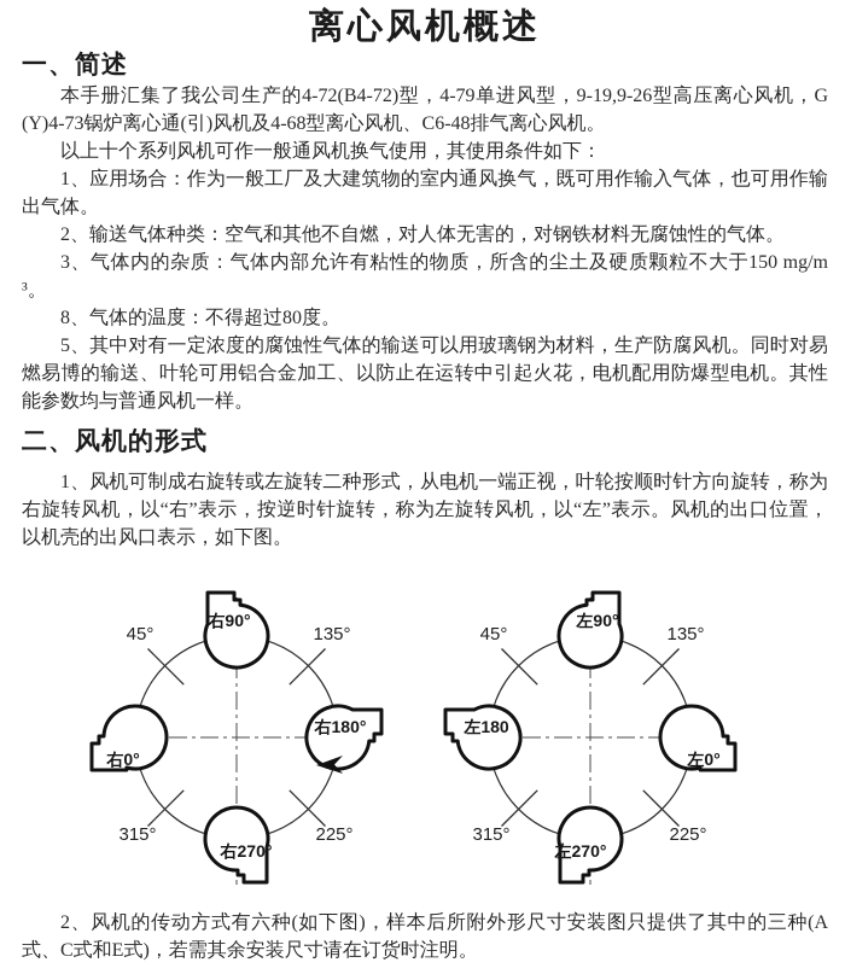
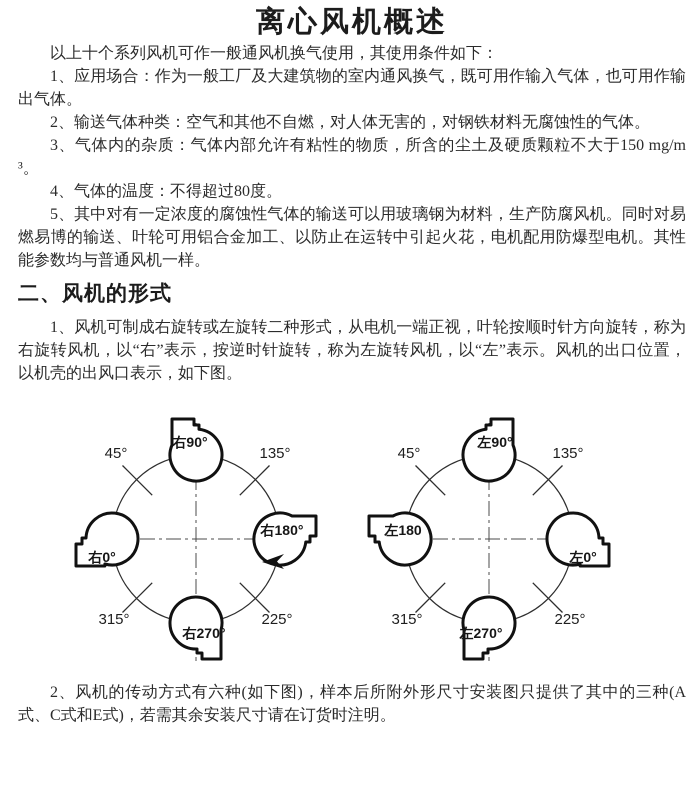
  离心风机概述
- 一、简述
- 本手册汇集了我公司生产的4-72(B4-72)型，4-79单进风型，9-19,9-26型高压离心风机，G(Y)4-73锅炉离心通(引)风机及4-68型离心风机、C6-48排气离心风机。
  以上十个系列风机可作一般通风机换气使用，其使用条件如下：
  1、应用场合：作为一般工厂及大建筑物的室内通风换气，既可用作输入气体，也可用作输出气体。
  2、输送气体种类：空气和其他不自燃，对人体无害的，对钢铁材料无腐蚀性的气体。
  3、气体内的杂质：气体内部允许有粘性的物质，所含的尘土及硬质颗粒不大于150 mg/m³。
- 8、气体的温度：不得超过80度。
+ 4、气体的温度：不得超过80度。
  5、其中对有一定浓度的腐蚀性气体的输送可以用玻璃钢为材料，生产防腐风机。同时对易燃易博的输送、叶轮可用铝合金加工、以防止在运转中引起火花，电机配用防爆型电机。其性能参数均与普通风机一样。
  二、风机的形式
  1、风机可制成右旋转或左旋转二种形式，从电机一端正视，叶轮按顺时针方向旋转，称为右旋转风机，以“右”表示，按逆时针旋转，称为左旋转风机，以“左”表示。风机的出口位置，以机壳的出风口表示，如下图。
  45°
  135°
  315°
  225°
  右90°
  右180°
  右270°
  右0°
  45°
  135°
  315°
  225°
  左90°
  左0°
  左270°
  左180
  2、风机的传动方式有六种(如下图)，样本后所附外形尺寸安装图只提供了其中的三种(A式、C式和E式)，若需其余安装尺寸请在订货时注明。
